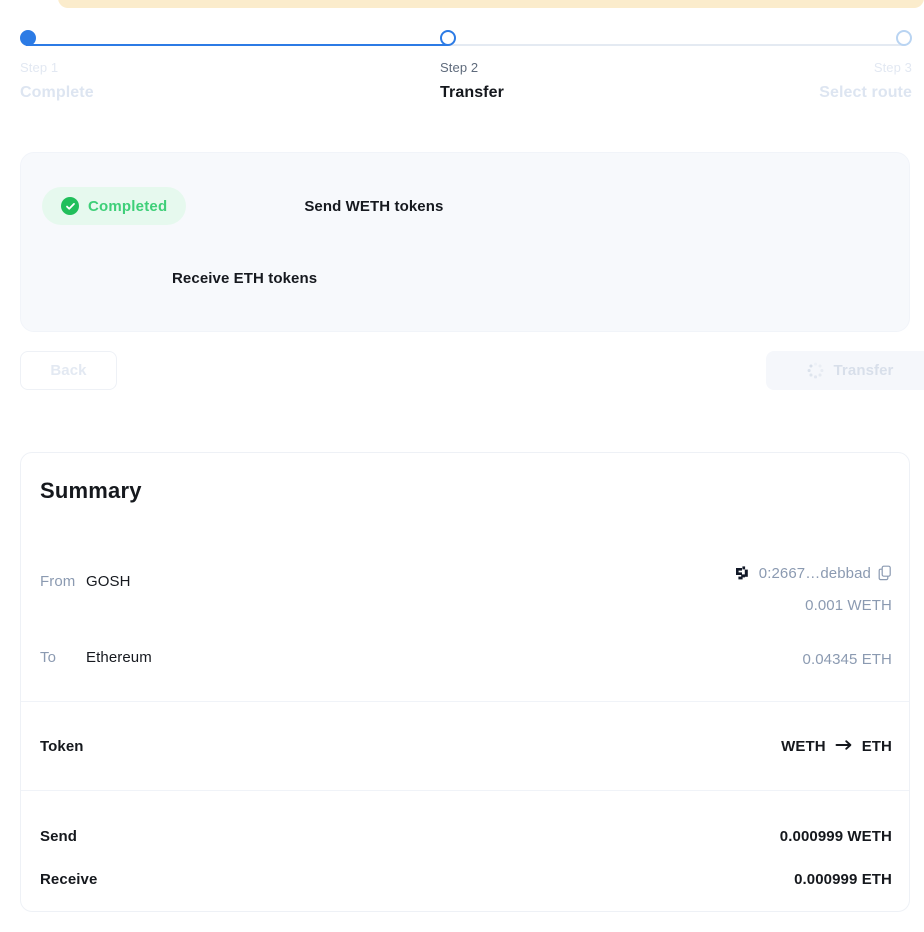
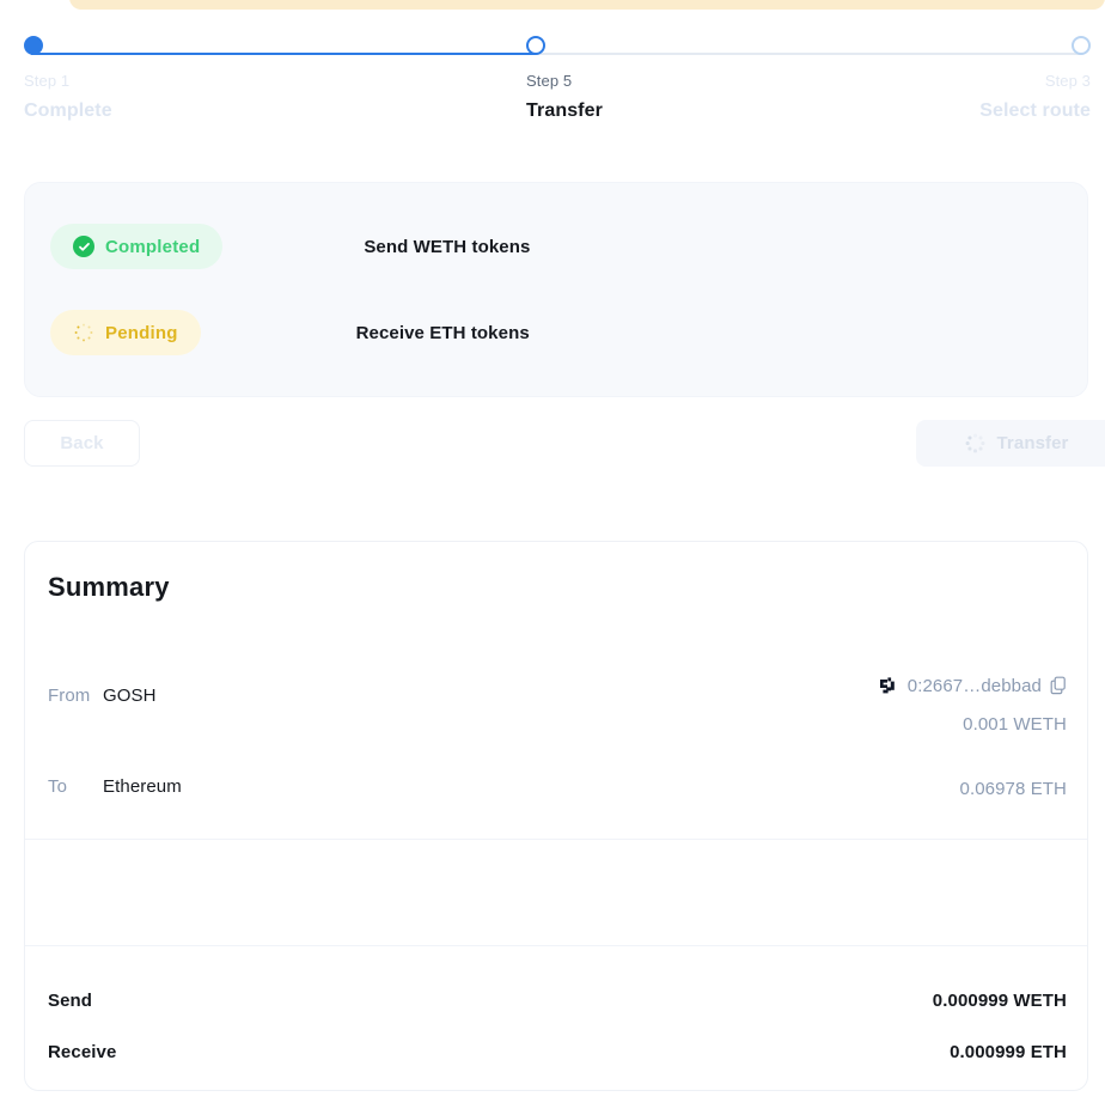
  Step 1
  Complete
- Step 2
+ Step 5
  Transfer
  Step 3
  Select route
  Completed
  Send WETH tokens
+ Pending
  Receive ETH tokens
  Back
  Transfer
  Summary
  From
  GOSH
  0:2667…debbad
  0.001 WETH
  To
  Ethereum
- 0.04345 ETH
+ 0.06978 ETH
- Token
- WETH
- ETH
  Send
  0.000999 WETH
  Receive
  0.000999 ETH
